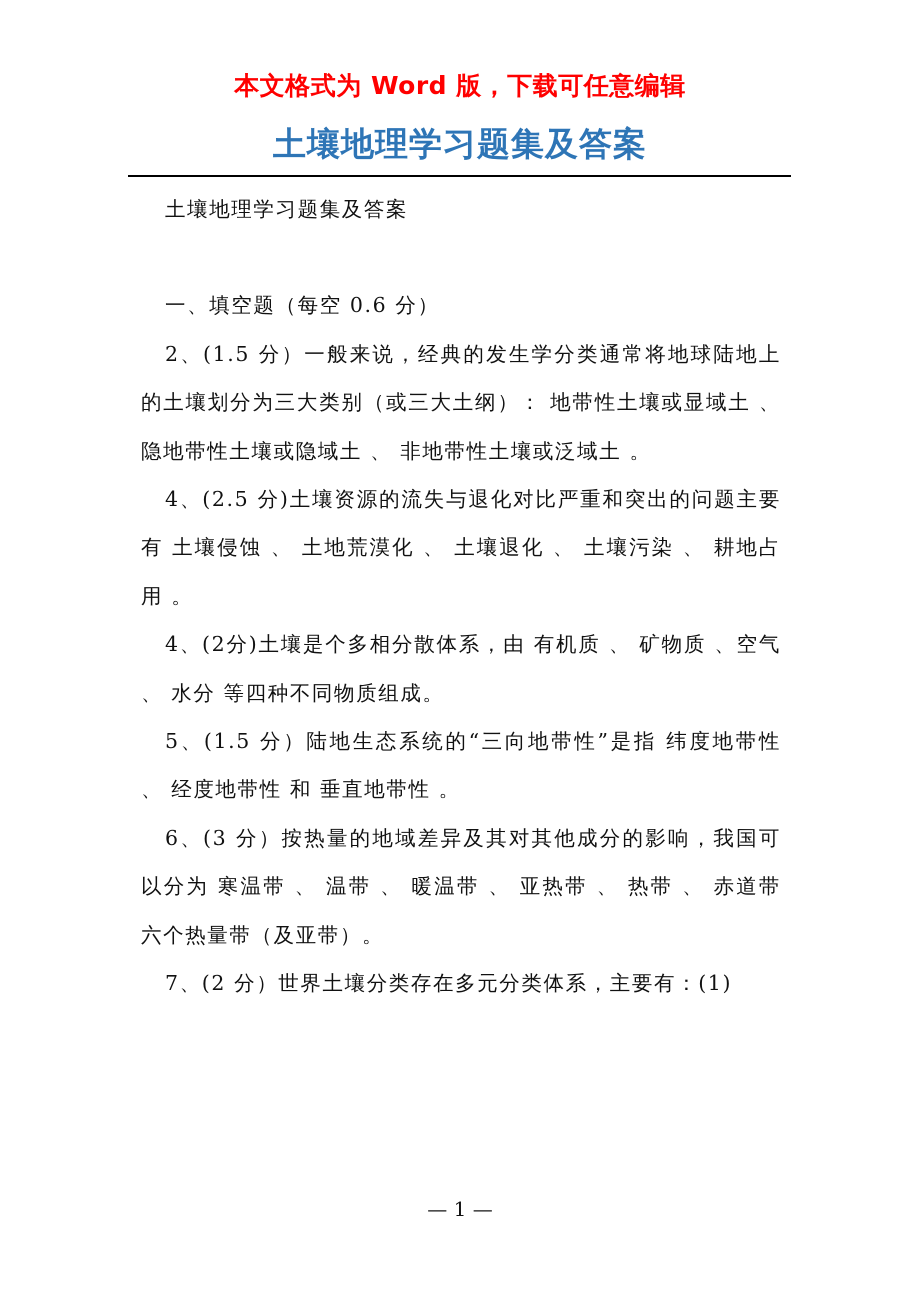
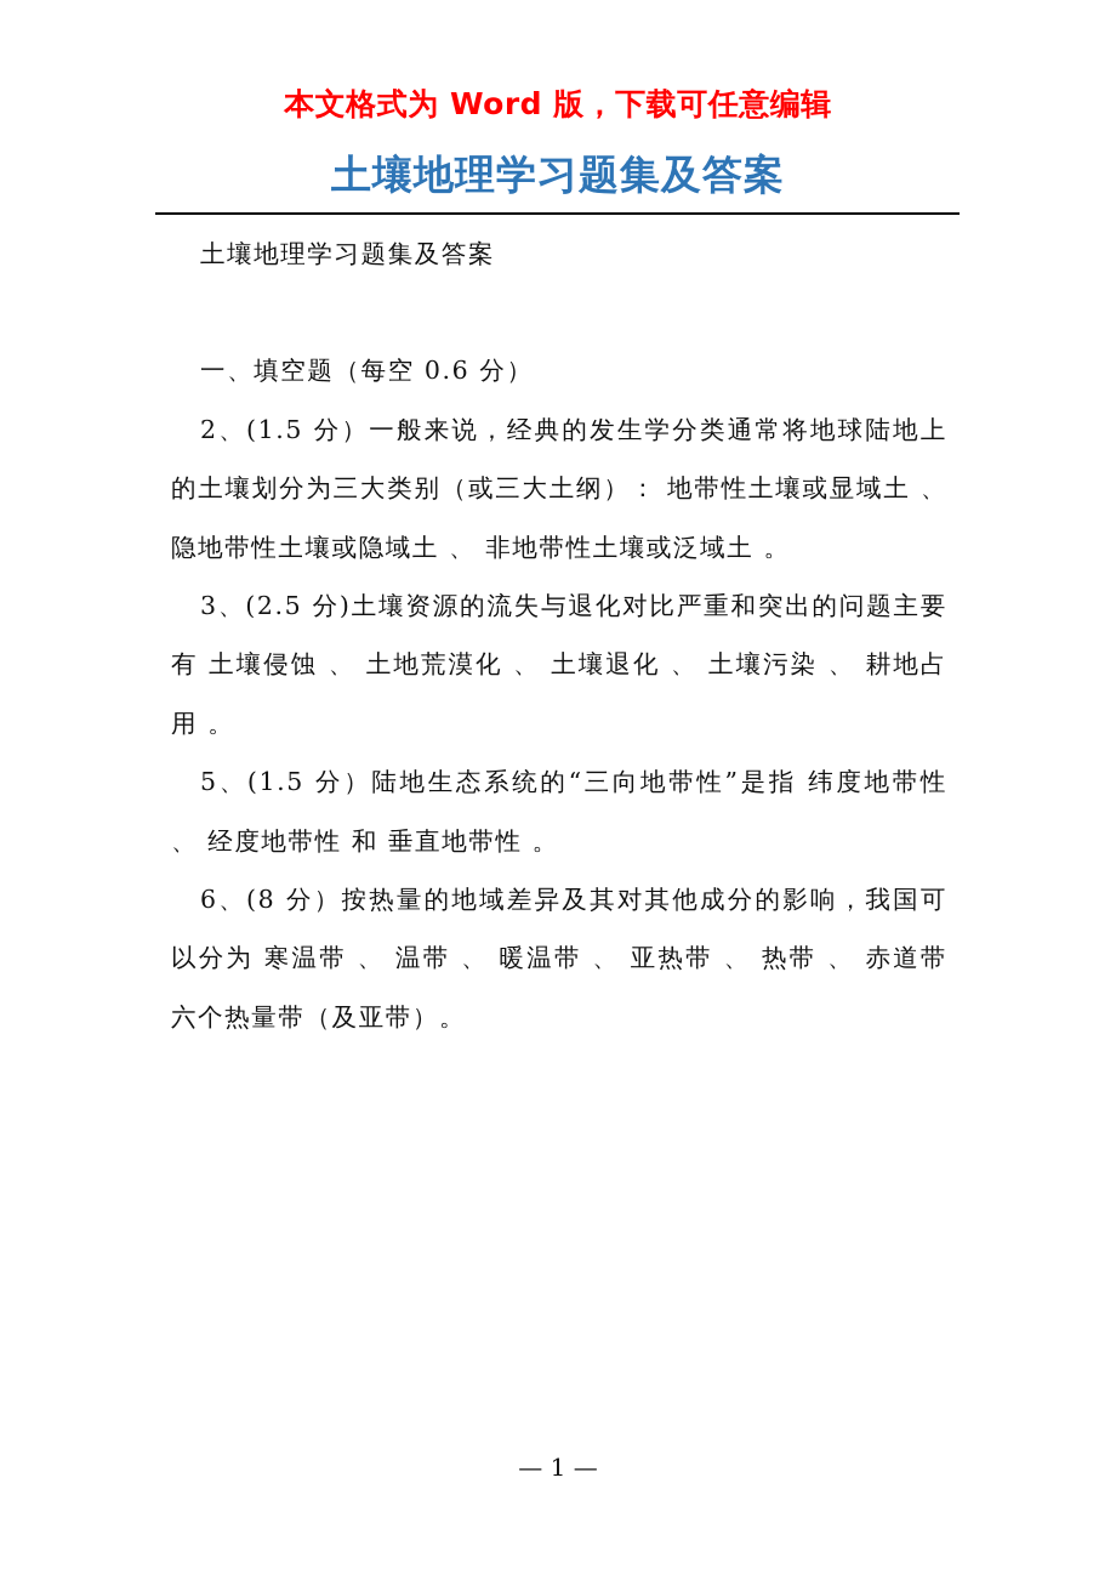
  本文格式为 Word 版，下载可任意编辑
  土壤地理学习题集及答案
  土壤地理学习题集及答案
  一、填空题（每空 0.6 分）
  2、(1.5 分）一般来说，经典的发生学分类通常将地球陆地上的土壤划分为三大类别（或三大土纲）： 地带性土壤或显域土 、 隐地带性土壤或隐域土 、 非地带性土壤或泛域土 。
- 4、(2.5 分)土壤资源的流失与退化对比严重和突出的问题主要有 土壤侵蚀 、 土地荒漠化 、 土壤退化 、 土壤污染 、 耕地占用 。
+ 3、(2.5 分)土壤资源的流失与退化对比严重和突出的问题主要有 土壤侵蚀 、 土地荒漠化 、 土壤退化 、 土壤污染 、 耕地占用 。
- 4、(2分)土壤是个多相分散体系，由 有机质 、 矿物质 、空气 、 水分 等四种不同物质组成。
  5、(1.5 分）陆地生态系统的“三向地带性”是指 纬度地带性 、 经度地带性 和 垂直地带性 。
- 6、(3 分）按热量的地域差异及其对其他成分的影响，我国可以分为 寒温带 、 温带 、 暖温带 、 亚热带 、 热带 、 赤道带 六个热量带（及亚带）。
+ 6、(8 分）按热量的地域差异及其对其他成分的影响，我国可以分为 寒温带 、 温带 、 暖温带 、 亚热带 、 热带 、 赤道带 六个热量带（及亚带）。
- 7、(2 分）世界土壤分类存在多元分类体系，主要有：(1)
  — 1 —
